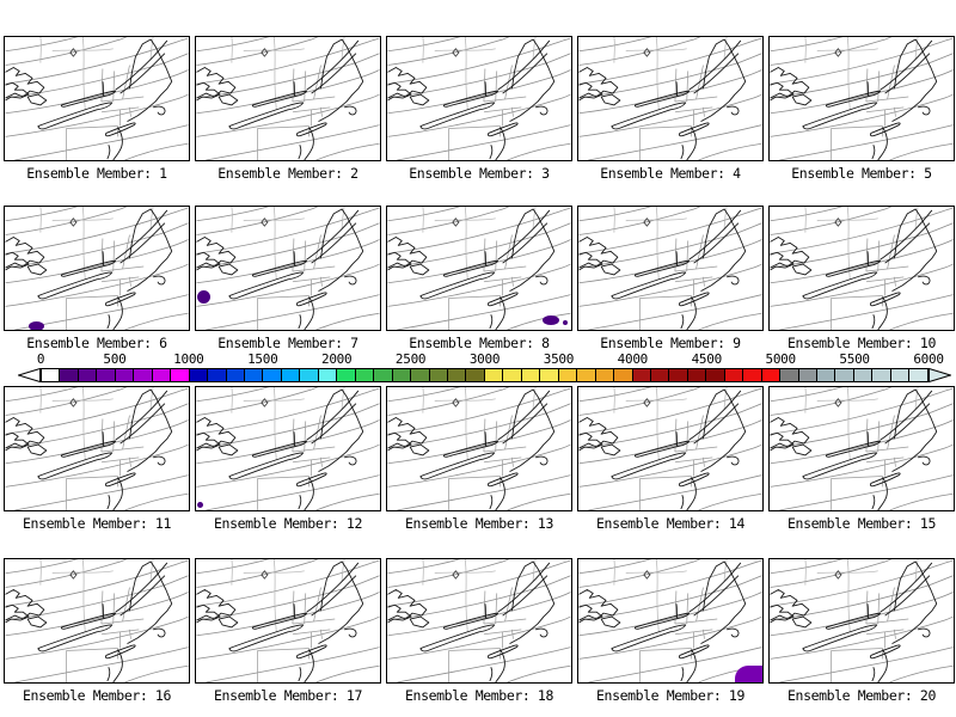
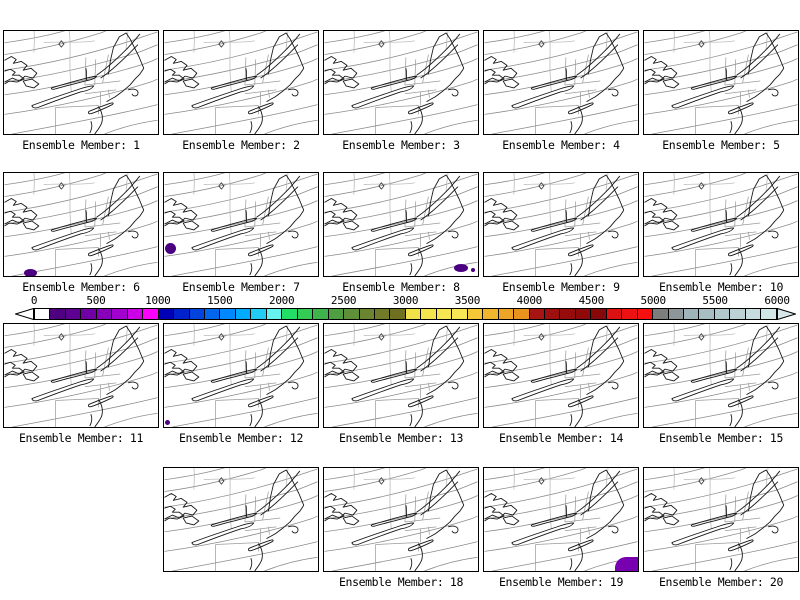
  Ensemble Member: 1
  Ensemble Member: 2
  Ensemble Member: 3
  Ensemble Member: 4
  Ensemble Member: 5
  Ensemble Member: 6
  Ensemble Member: 7
  Ensemble Member: 8
  Ensemble Member: 9
  Ensemble Member: 10
  0
  500
  1000
  1500
  2000
  2500
  3000
  3500
  4000
  4500
  5000
  5500
  6000
  Ensemble Member: 11
  Ensemble Member: 12
  Ensemble Member: 13
  Ensemble Member: 14
  Ensemble Member: 15
- Ensemble Member: 16
- Ensemble Member: 17
  Ensemble Member: 18
  Ensemble Member: 19
  Ensemble Member: 20
